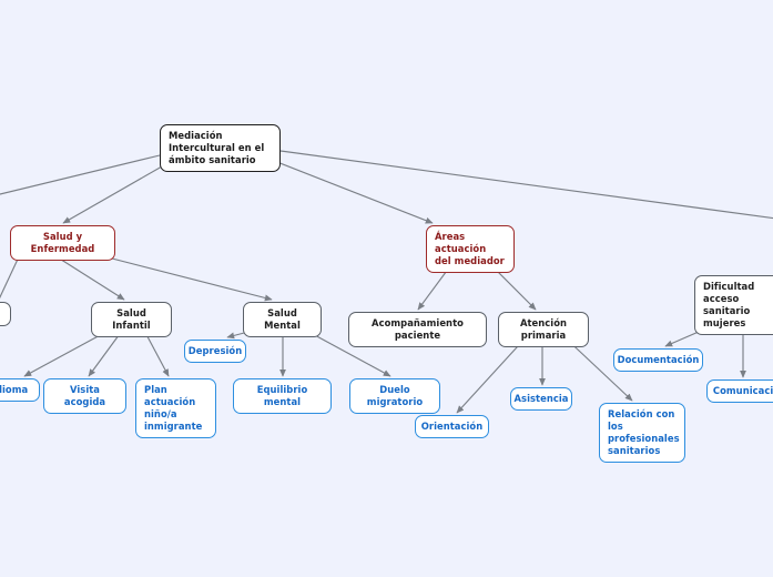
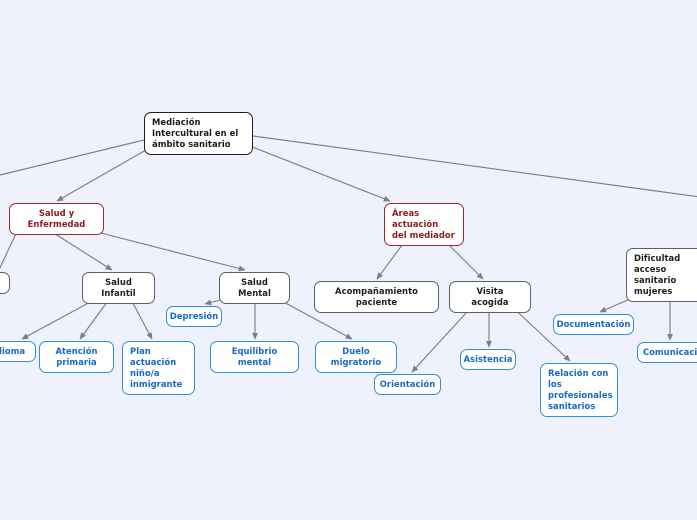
  Mediación
  Intercultural en el
  ámbito sanitario
  Salud y Enfermedad
  Áreas actuación
  del mediador
  Salud Infantil
  Salud Mental
  Acompañamiento paciente
- Atención primaria
+ Visita acogida
  Dificultad
  acceso
  sanitario
  mujeres
- Visita acogida
+ Atención primaria
  Plan actuación
  niño/a
  inmigrante
  Depresión
  Equilibrio mental
  Duelo migratorio
  Orientación
  Asistencia
  Relación con
  los
  profesionales
  sanitarios
  Documentación
  Comunicaci
